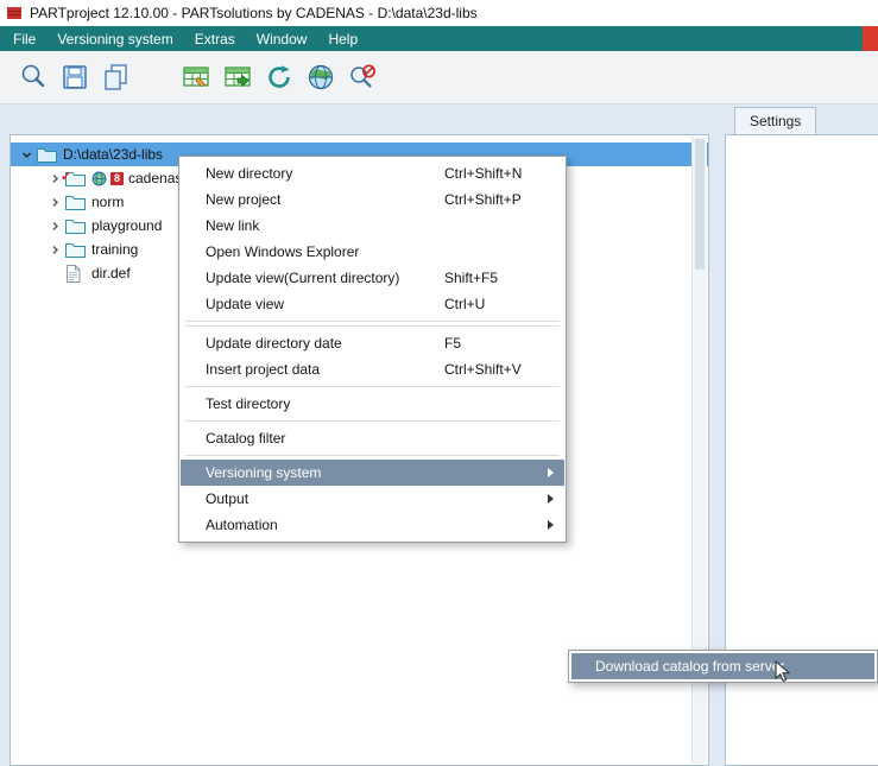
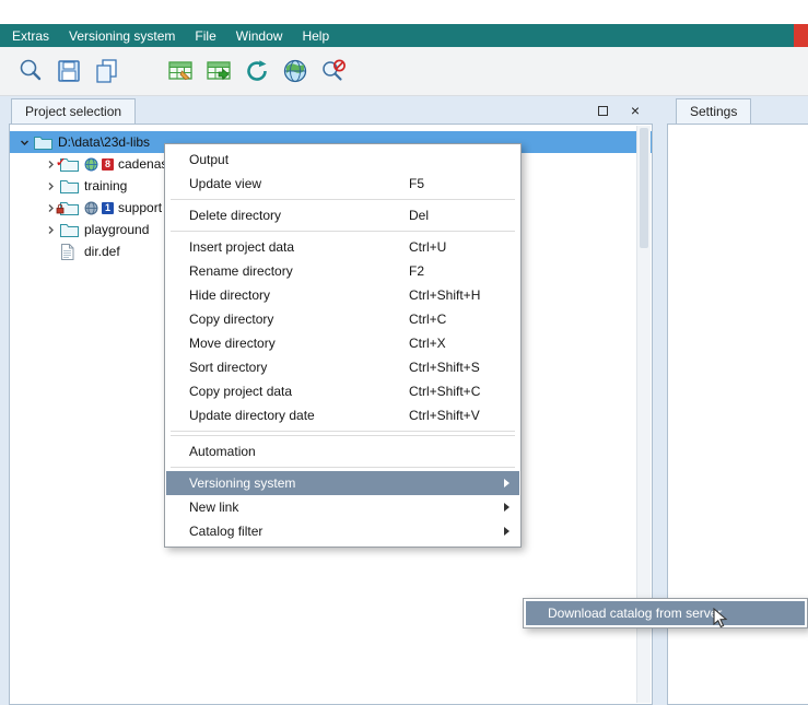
- PARTproject 12.10.00 - PARTsolutions by CADENAS - D:\data\23d-libs
- File
+ Extras
  Versioning system
- Extras
+ File
  Window
  Help
+ Project selection
+ ×
  D:\data\23d-libs
  ✓
  8
  cadena
- norm
- playground
+ training
+ 1
+ support
- training
+ playground
  dir.def
  Settings
- New directory
- Ctrl+Shift+N
- New project
- Ctrl+Shift+P
- New link
+ Output
- Open Windows Explorer
- Update view(Current directory)
- Shift+F5
  Update view
- Ctrl+U
+ F5
+ Delete directory
+ Del
- Update directory date
+ Insert project data
- F5
+ Ctrl+U
+ Rename directory
+ F2
+ Hide directory
+ Ctrl+Shift+H
+ Copy directory
+ Ctrl+C
+ Move directory
+ Ctrl+X
+ Sort directory
+ Ctrl+Shift+S
+ Copy project data
+ Ctrl+Shift+C
- Insert project data
+ Update directory date
  Ctrl+Shift+V
- Test directory
- Catalog filter
+ Automation
  Versioning system
- Output
+ New link
- Automation
+ Catalog filter
  Download catalog from serv
